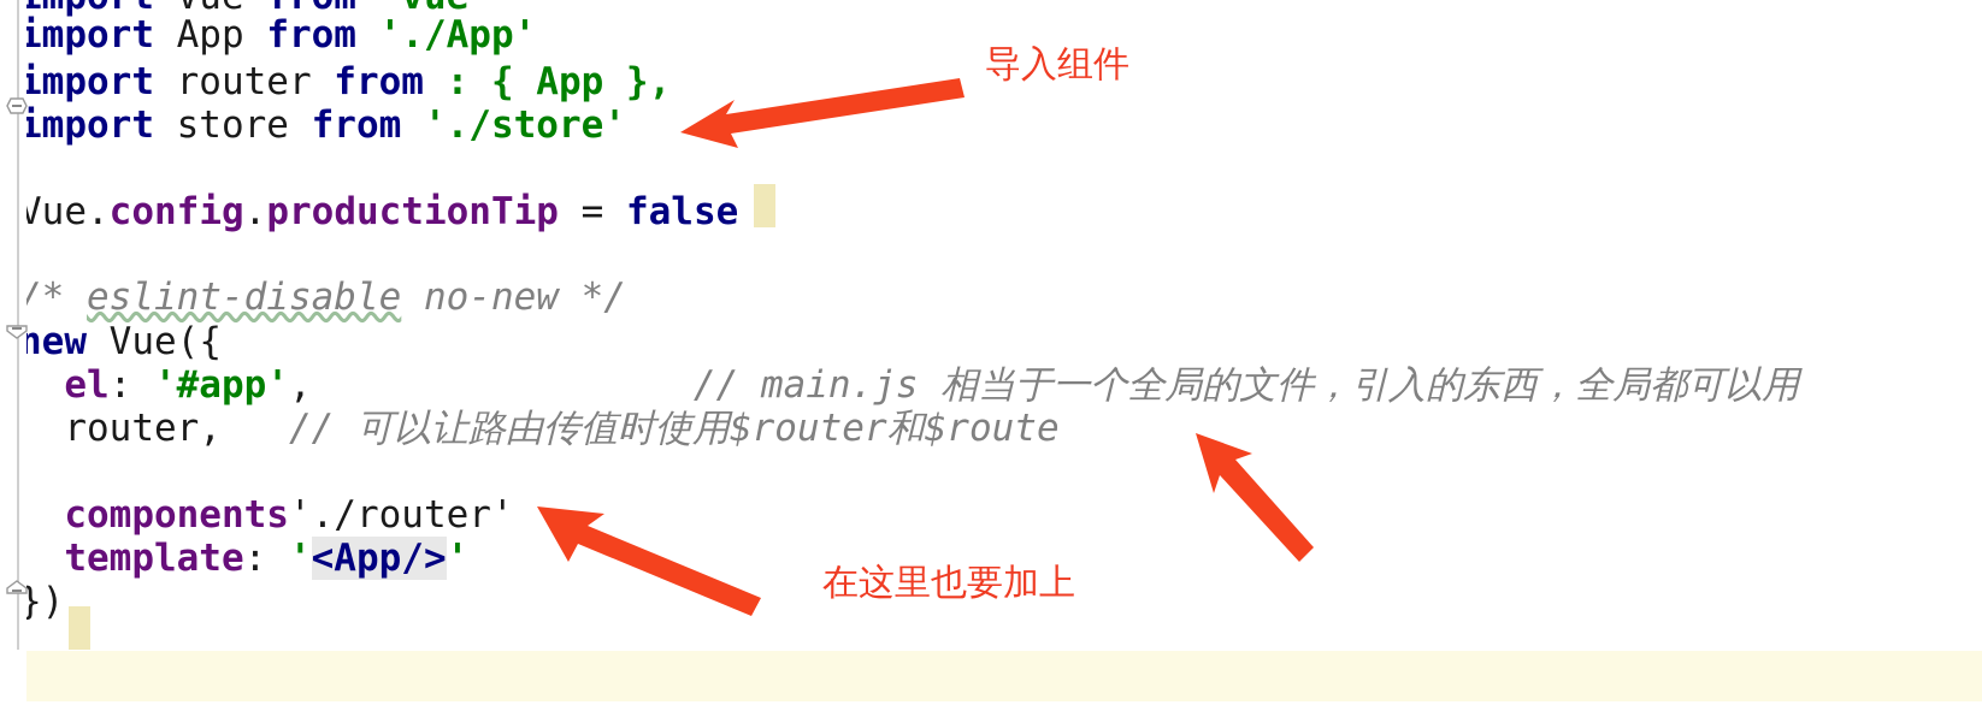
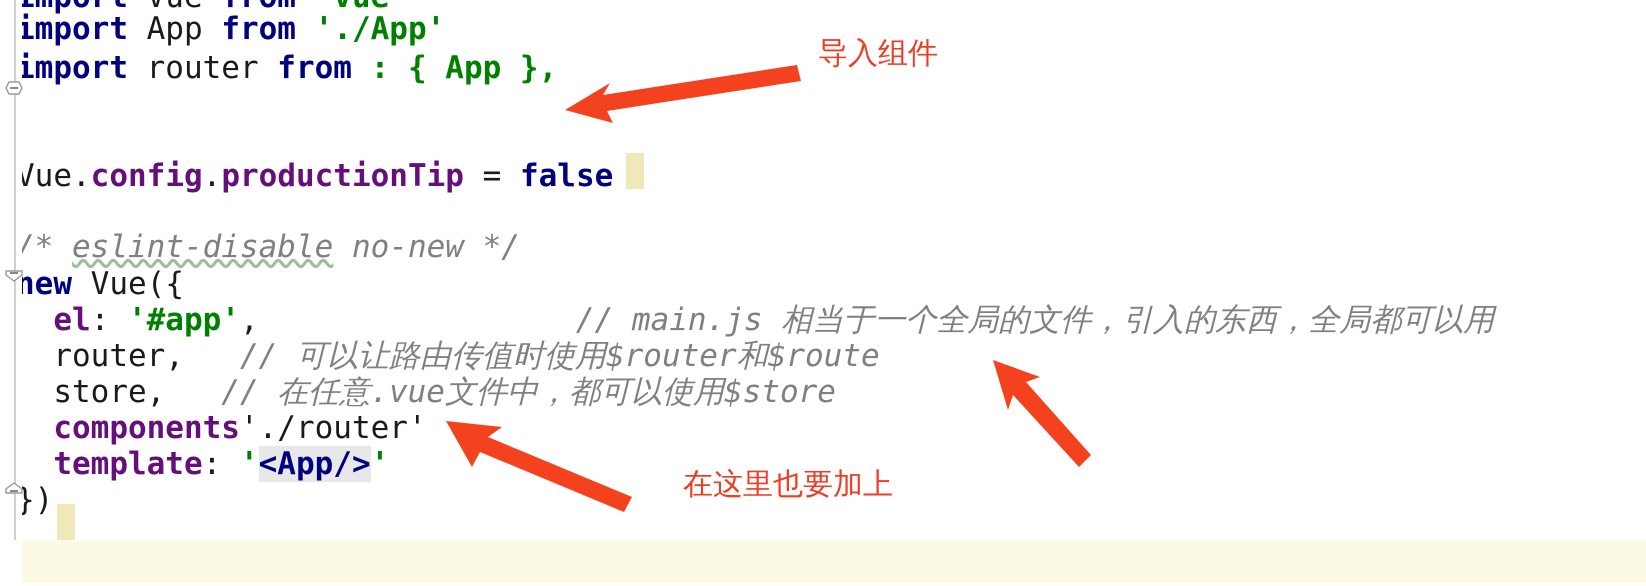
  import App from './App'
  import router from : { App },
- import store from './store'
  Vue.config.productionTip = false
  /* eslint-disable no-new */
  new Vue({
  el: '#app', // main.js 相当于一个全局的文件，引入的东西，全局都可以用
  router, // 可以让路由传值时使用$router和$route
+ store, // 在任意.vue文件中，都可以使用$store
  components'./router'
  template: '<App/>'
  })
  导入组件
  在这里也要加上
